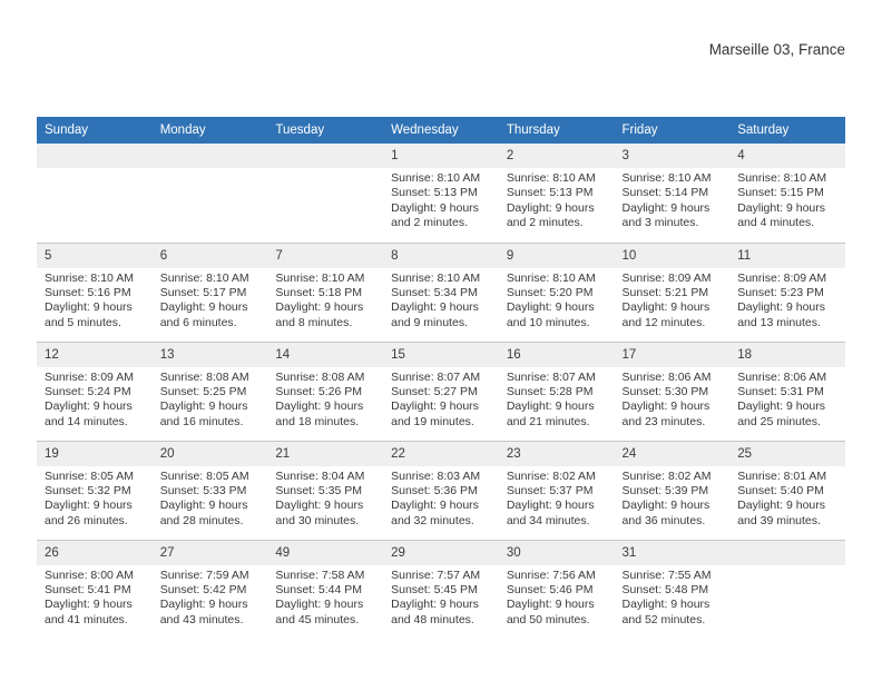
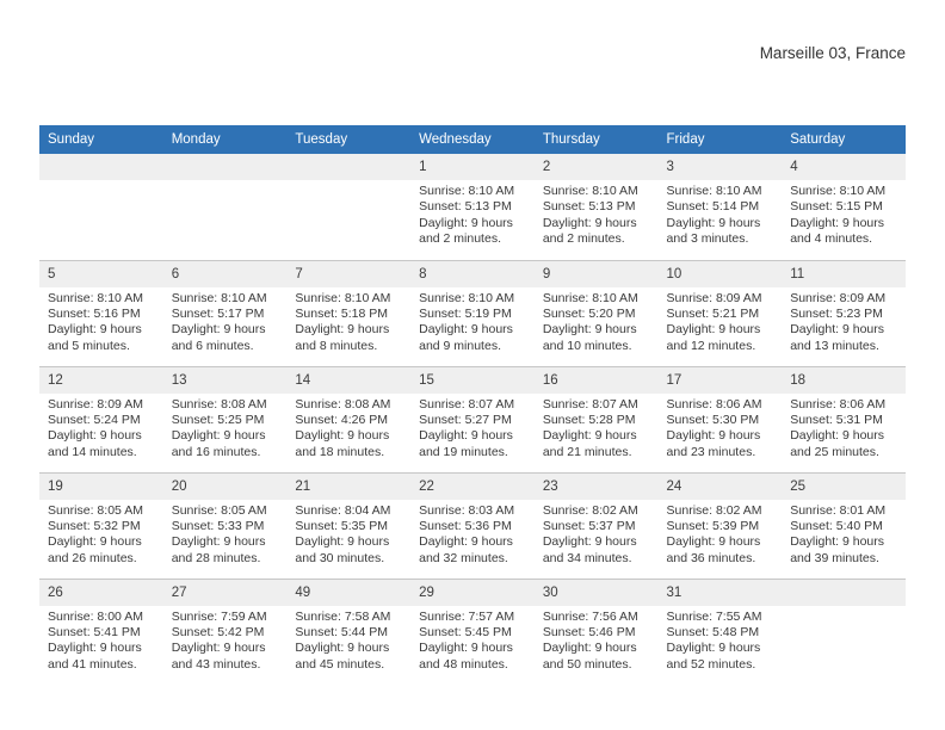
  Marseille 03, France
  Sunday	Monday	Tuesday	Wednesday	Thursday	Friday	Saturday
  			1Sunrise: 8:10 AMSunset: 5:13 PMDaylight: 9 hoursand 2 minutes.	2Sunrise: 8:10 AMSunset: 5:13 PMDaylight: 9 hoursand 2 minutes.	3Sunrise: 8:10 AMSunset: 5:14 PMDaylight: 9 hoursand 3 minutes.	4Sunrise: 8:10 AMSunset: 5:15 PMDaylight: 9 hoursand 4 minutes.
- 5Sunrise: 8:10 AMSunset: 5:16 PMDaylight: 9 hoursand 5 minutes.	6Sunrise: 8:10 AMSunset: 5:17 PMDaylight: 9 hoursand 6 minutes.	7Sunrise: 8:10 AMSunset: 5:18 PMDaylight: 9 hoursand 8 minutes.	8Sunrise: 8:10 AMSunset: 5:34 PMDaylight: 9 hoursand 9 minutes.	9Sunrise: 8:10 AMSunset: 5:20 PMDaylight: 9 hoursand 10 minutes.	10Sunrise: 8:09 AMSunset: 5:21 PMDaylight: 9 hoursand 12 minutes.	11Sunrise: 8:09 AMSunset: 5:23 PMDaylight: 9 hoursand 13 minutes.
+ 5Sunrise: 8:10 AMSunset: 5:16 PMDaylight: 9 hoursand 5 minutes.	6Sunrise: 8:10 AMSunset: 5:17 PMDaylight: 9 hoursand 6 minutes.	7Sunrise: 8:10 AMSunset: 5:18 PMDaylight: 9 hoursand 8 minutes.	8Sunrise: 8:10 AMSunset: 5:19 PMDaylight: 9 hoursand 9 minutes.	9Sunrise: 8:10 AMSunset: 5:20 PMDaylight: 9 hoursand 10 minutes.	10Sunrise: 8:09 AMSunset: 5:21 PMDaylight: 9 hoursand 12 minutes.	11Sunrise: 8:09 AMSunset: 5:23 PMDaylight: 9 hoursand 13 minutes.
- 12Sunrise: 8:09 AMSunset: 5:24 PMDaylight: 9 hoursand 14 minutes.	13Sunrise: 8:08 AMSunset: 5:25 PMDaylight: 9 hoursand 16 minutes.	14Sunrise: 8:08 AMSunset: 5:26 PMDaylight: 9 hoursand 18 minutes.	15Sunrise: 8:07 AMSunset: 5:27 PMDaylight: 9 hoursand 19 minutes.	16Sunrise: 8:07 AMSunset: 5:28 PMDaylight: 9 hoursand 21 minutes.	17Sunrise: 8:06 AMSunset: 5:30 PMDaylight: 9 hoursand 23 minutes.	18Sunrise: 8:06 AMSunset: 5:31 PMDaylight: 9 hoursand 25 minutes.
+ 12Sunrise: 8:09 AMSunset: 5:24 PMDaylight: 9 hoursand 14 minutes.	13Sunrise: 8:08 AMSunset: 5:25 PMDaylight: 9 hoursand 16 minutes.	14Sunrise: 8:08 AMSunset: 4:26 PMDaylight: 9 hoursand 18 minutes.	15Sunrise: 8:07 AMSunset: 5:27 PMDaylight: 9 hoursand 19 minutes.	16Sunrise: 8:07 AMSunset: 5:28 PMDaylight: 9 hoursand 21 minutes.	17Sunrise: 8:06 AMSunset: 5:30 PMDaylight: 9 hoursand 23 minutes.	18Sunrise: 8:06 AMSunset: 5:31 PMDaylight: 9 hoursand 25 minutes.
  19Sunrise: 8:05 AMSunset: 5:32 PMDaylight: 9 hoursand 26 minutes.	20Sunrise: 8:05 AMSunset: 5:33 PMDaylight: 9 hoursand 28 minutes.	21Sunrise: 8:04 AMSunset: 5:35 PMDaylight: 9 hoursand 30 minutes.	22Sunrise: 8:03 AMSunset: 5:36 PMDaylight: 9 hoursand 32 minutes.	23Sunrise: 8:02 AMSunset: 5:37 PMDaylight: 9 hoursand 34 minutes.	24Sunrise: 8:02 AMSunset: 5:39 PMDaylight: 9 hoursand 36 minutes.	25Sunrise: 8:01 AMSunset: 5:40 PMDaylight: 9 hoursand 39 minutes.
  26Sunrise: 8:00 AMSunset: 5:41 PMDaylight: 9 hoursand 41 minutes.	27Sunrise: 7:59 AMSunset: 5:42 PMDaylight: 9 hoursand 43 minutes.	49Sunrise: 7:58 AMSunset: 5:44 PMDaylight: 9 hoursand 45 minutes.	29Sunrise: 7:57 AMSunset: 5:45 PMDaylight: 9 hoursand 48 minutes.	30Sunrise: 7:56 AMSunset: 5:46 PMDaylight: 9 hoursand 50 minutes.	31Sunrise: 7:55 AMSunset: 5:48 PMDaylight: 9 hoursand 52 minutes.
